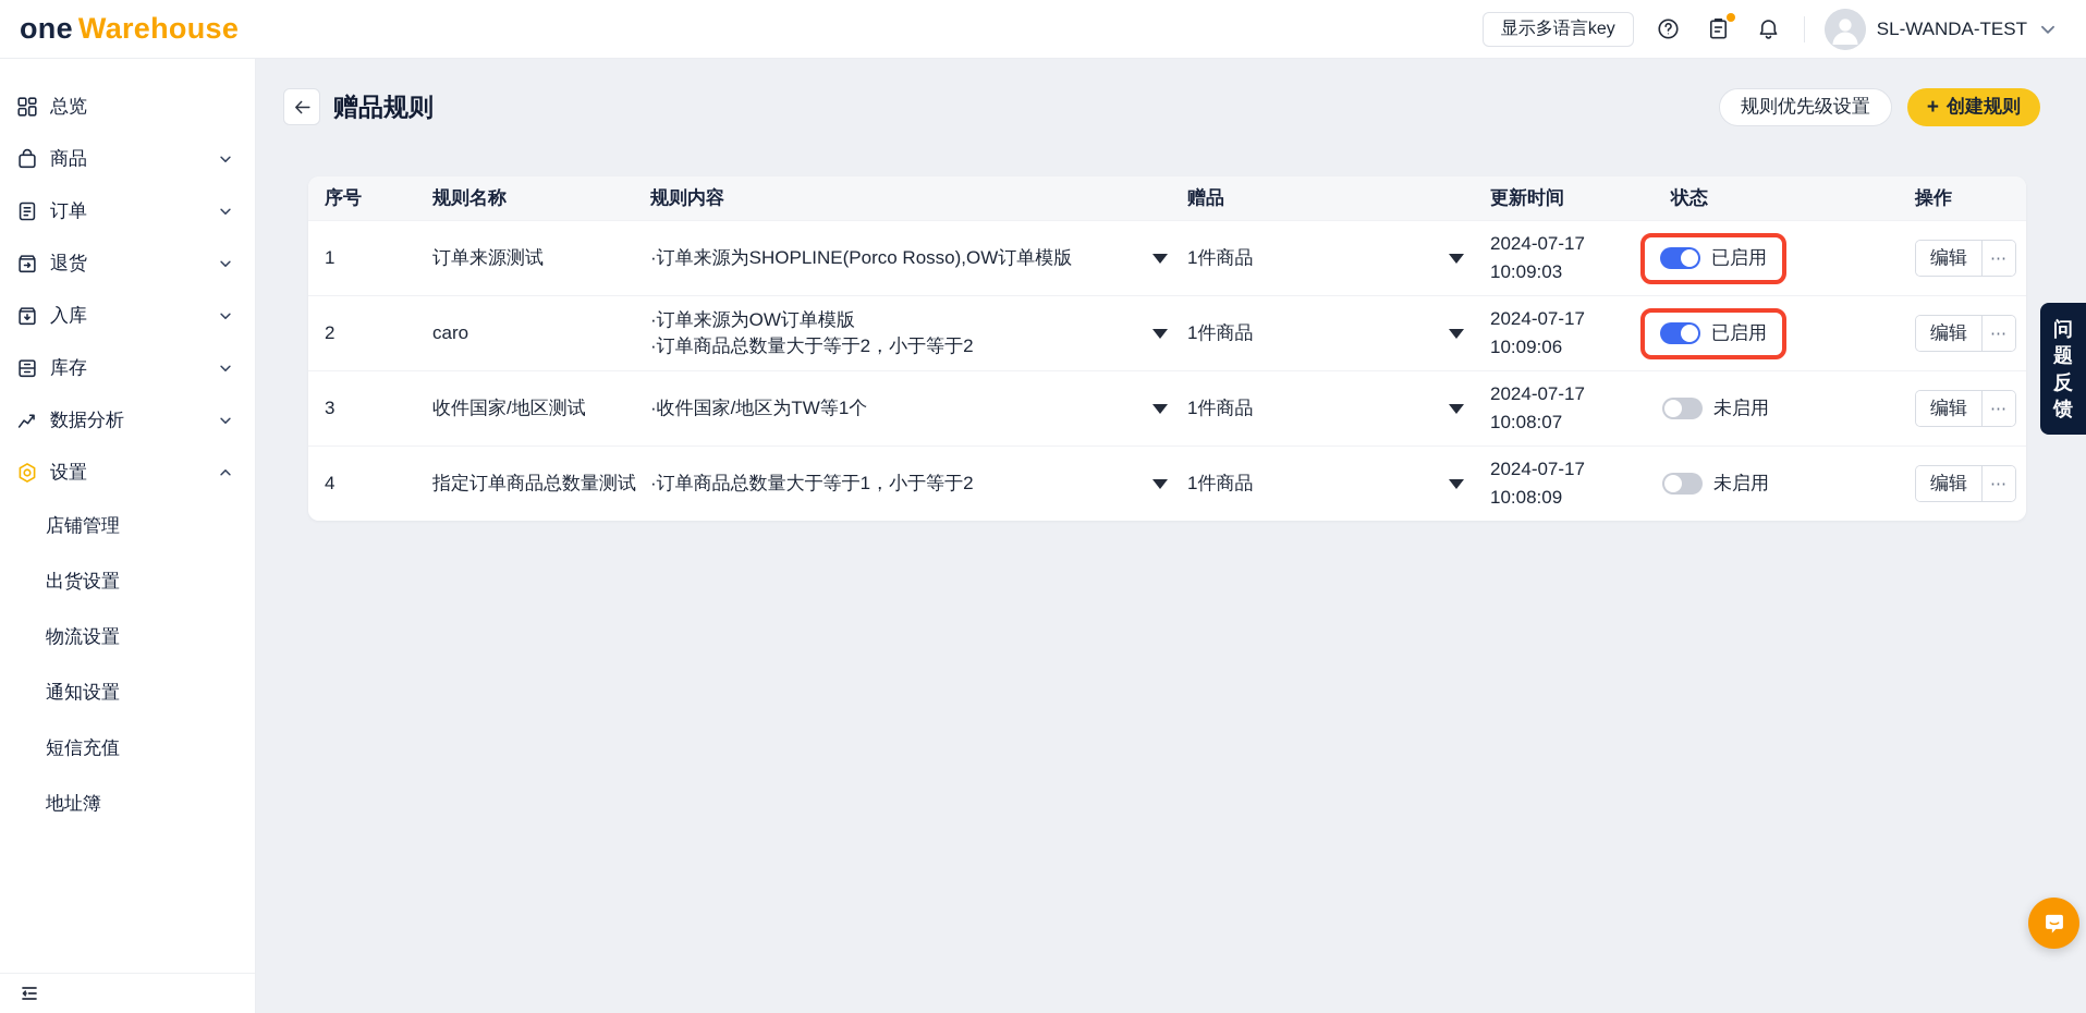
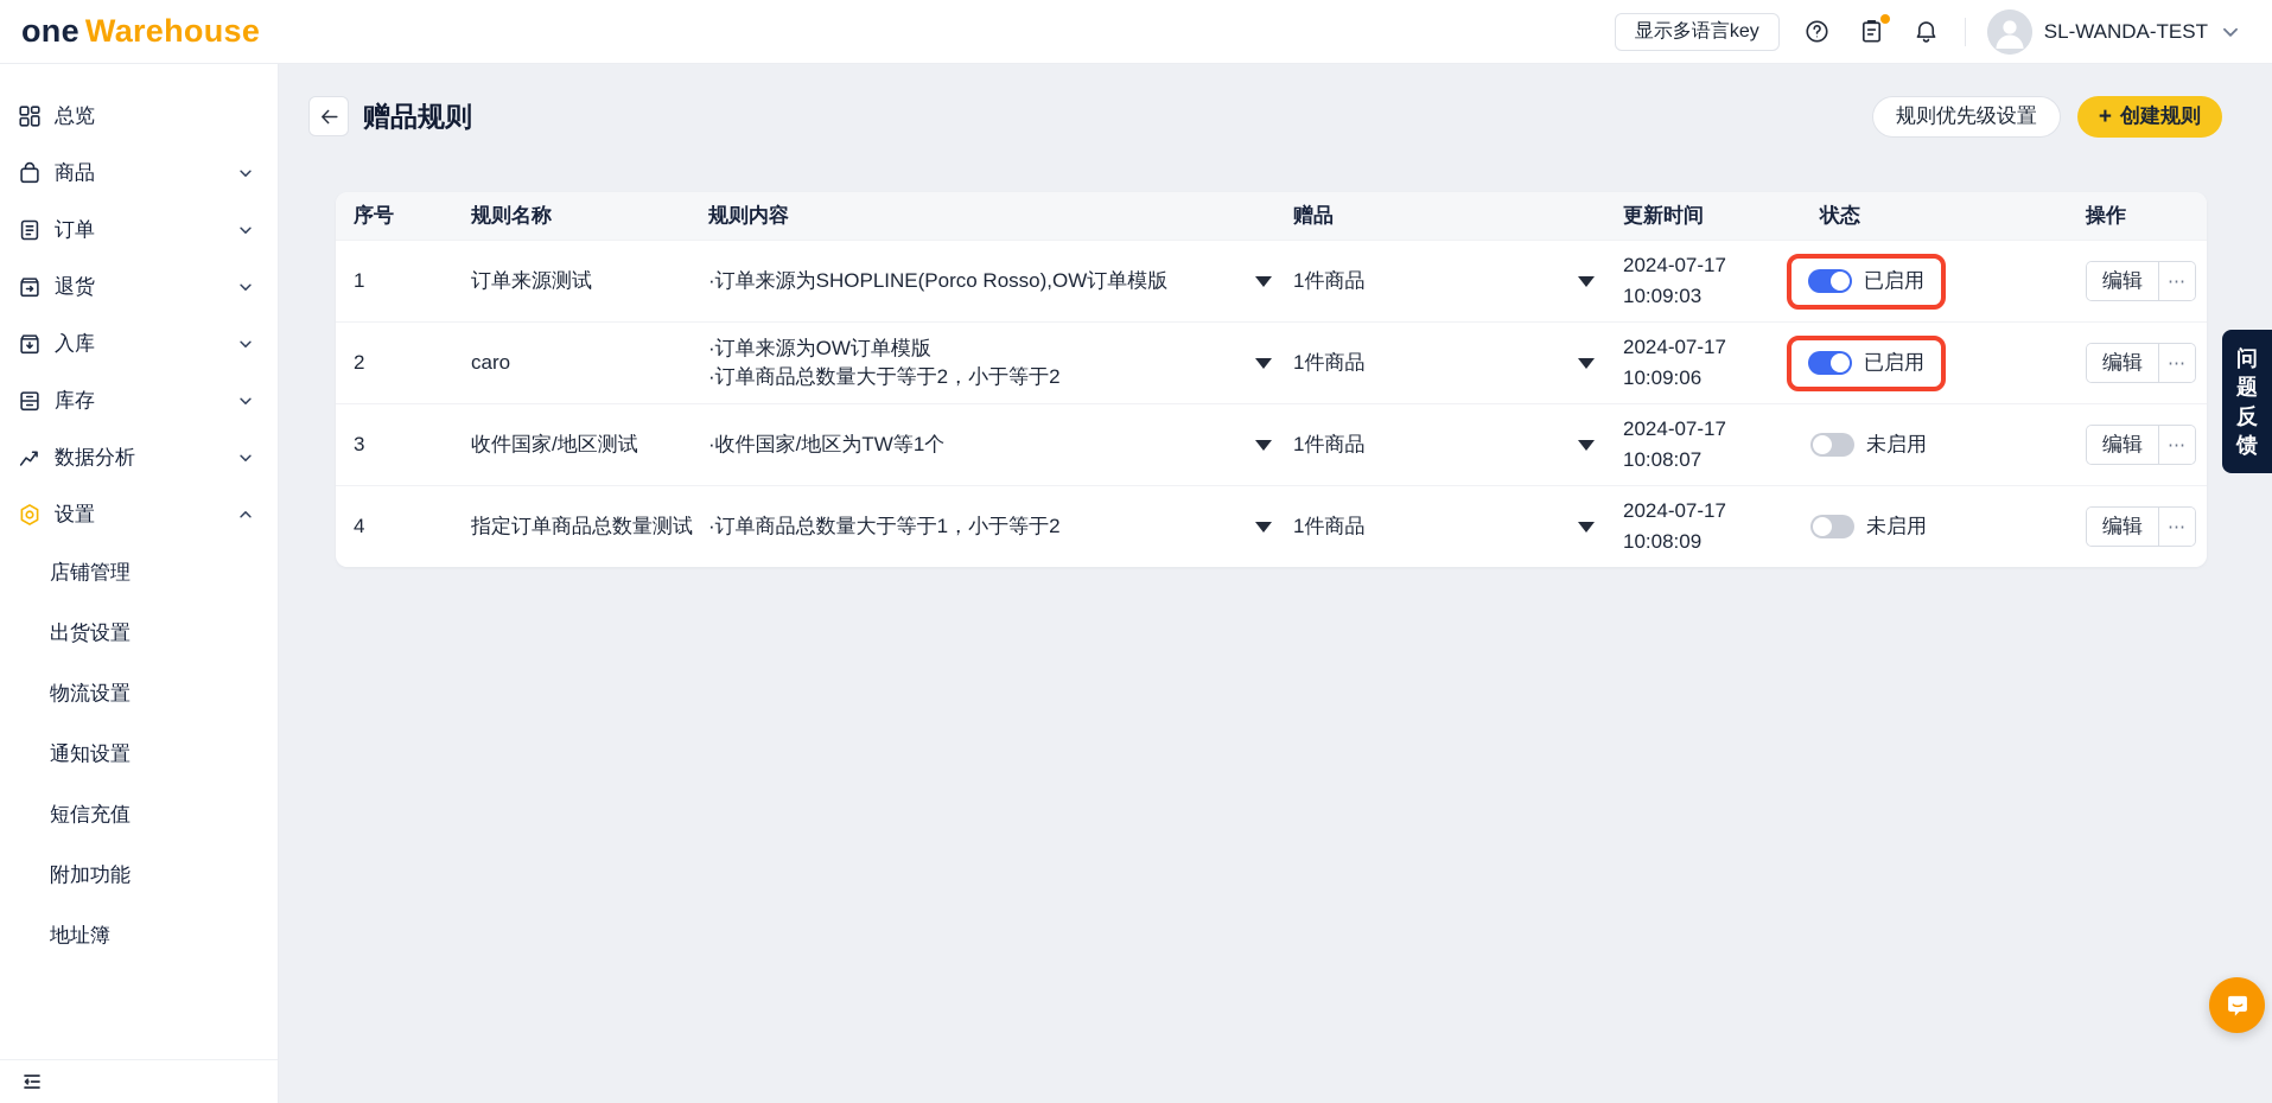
  one
  Warehouse
  显示多语言key
  SL-WANDA-TEST
  总览
  商品
  订单
  退货
  入库
  库存
  数据分析
  设置
  店铺管理
  出货设置
  物流设置
  通知设置
  短信充值
+ 附加功能
  地址簿
  赠品规则
  规则优先级设置
  +
  创建规则
  序号
  规则名称
  规则内容
  赠品
  更新时间
  状态
  操作
  1
  订单来源测试
  ·订单来源为SHOPLINE(Porco Rosso),OW订单模版
  1件商品
  2024-07-17
  10:09:03
  已启用
  编辑
  ⋯
  2
  caro
  ·订单来源为OW订单模版
  ·订单商品总数量大于等于2，小于等于2
  1件商品
  2024-07-17
  10:09:06
  已启用
  编辑
  ⋯
  3
  收件国家/地区测试
  ·收件国家/地区为TW等1个
  1件商品
  2024-07-17
  10:08:07
  未启用
  编辑
  ⋯
  4
  指定订单商品总数量测试
  ·订单商品总数量大于等于1，小于等于2
  1件商品
  2024-07-17
  10:08:09
  未启用
  编辑
  ⋯
  问题反馈
